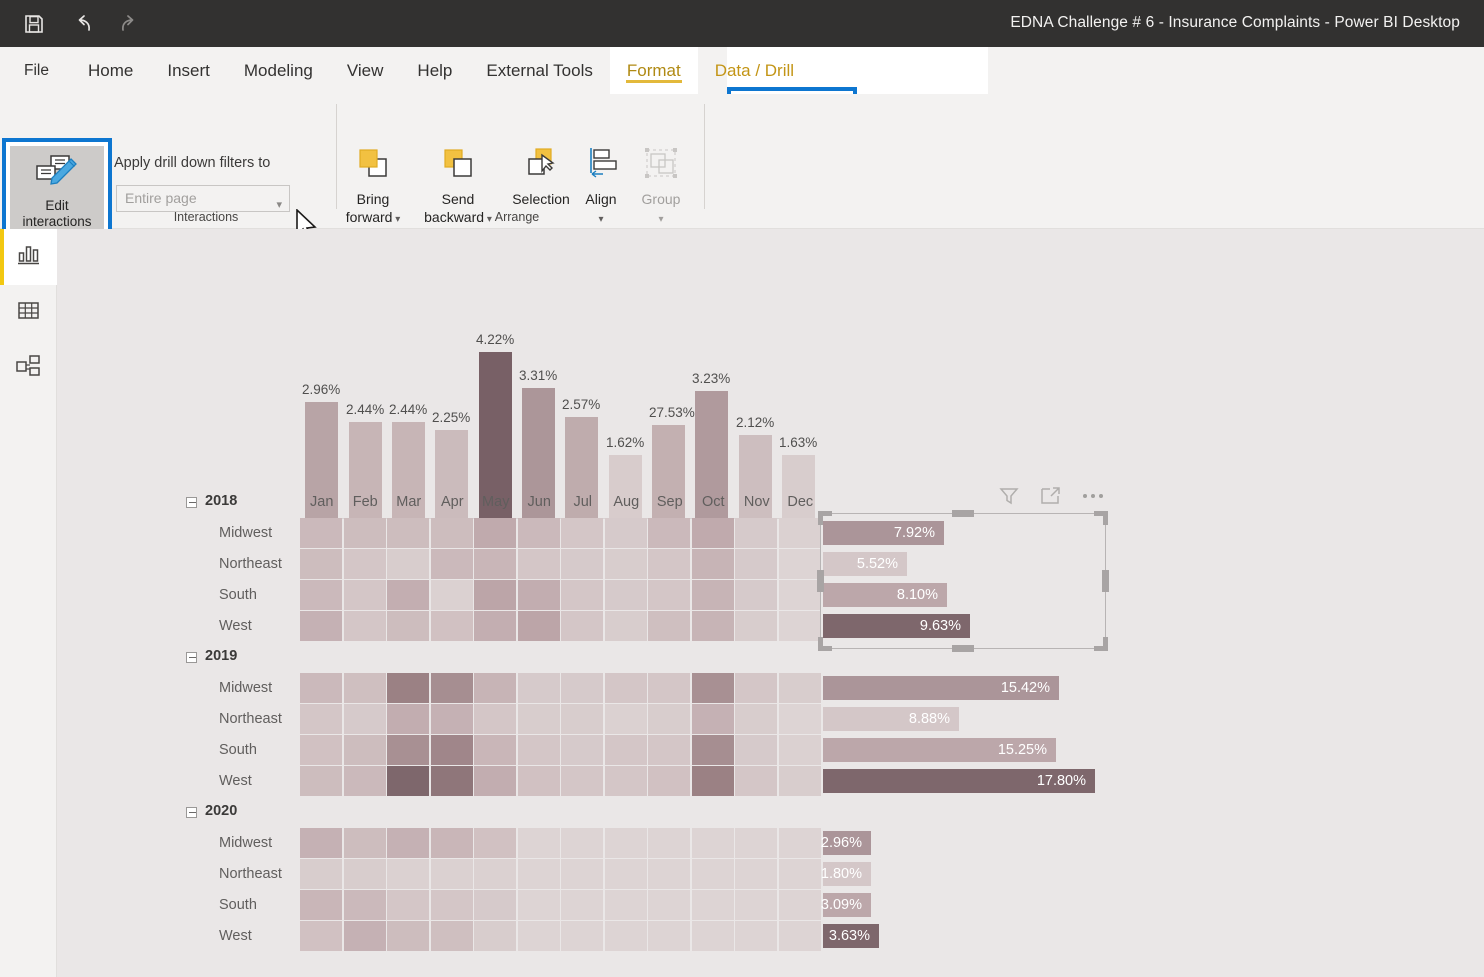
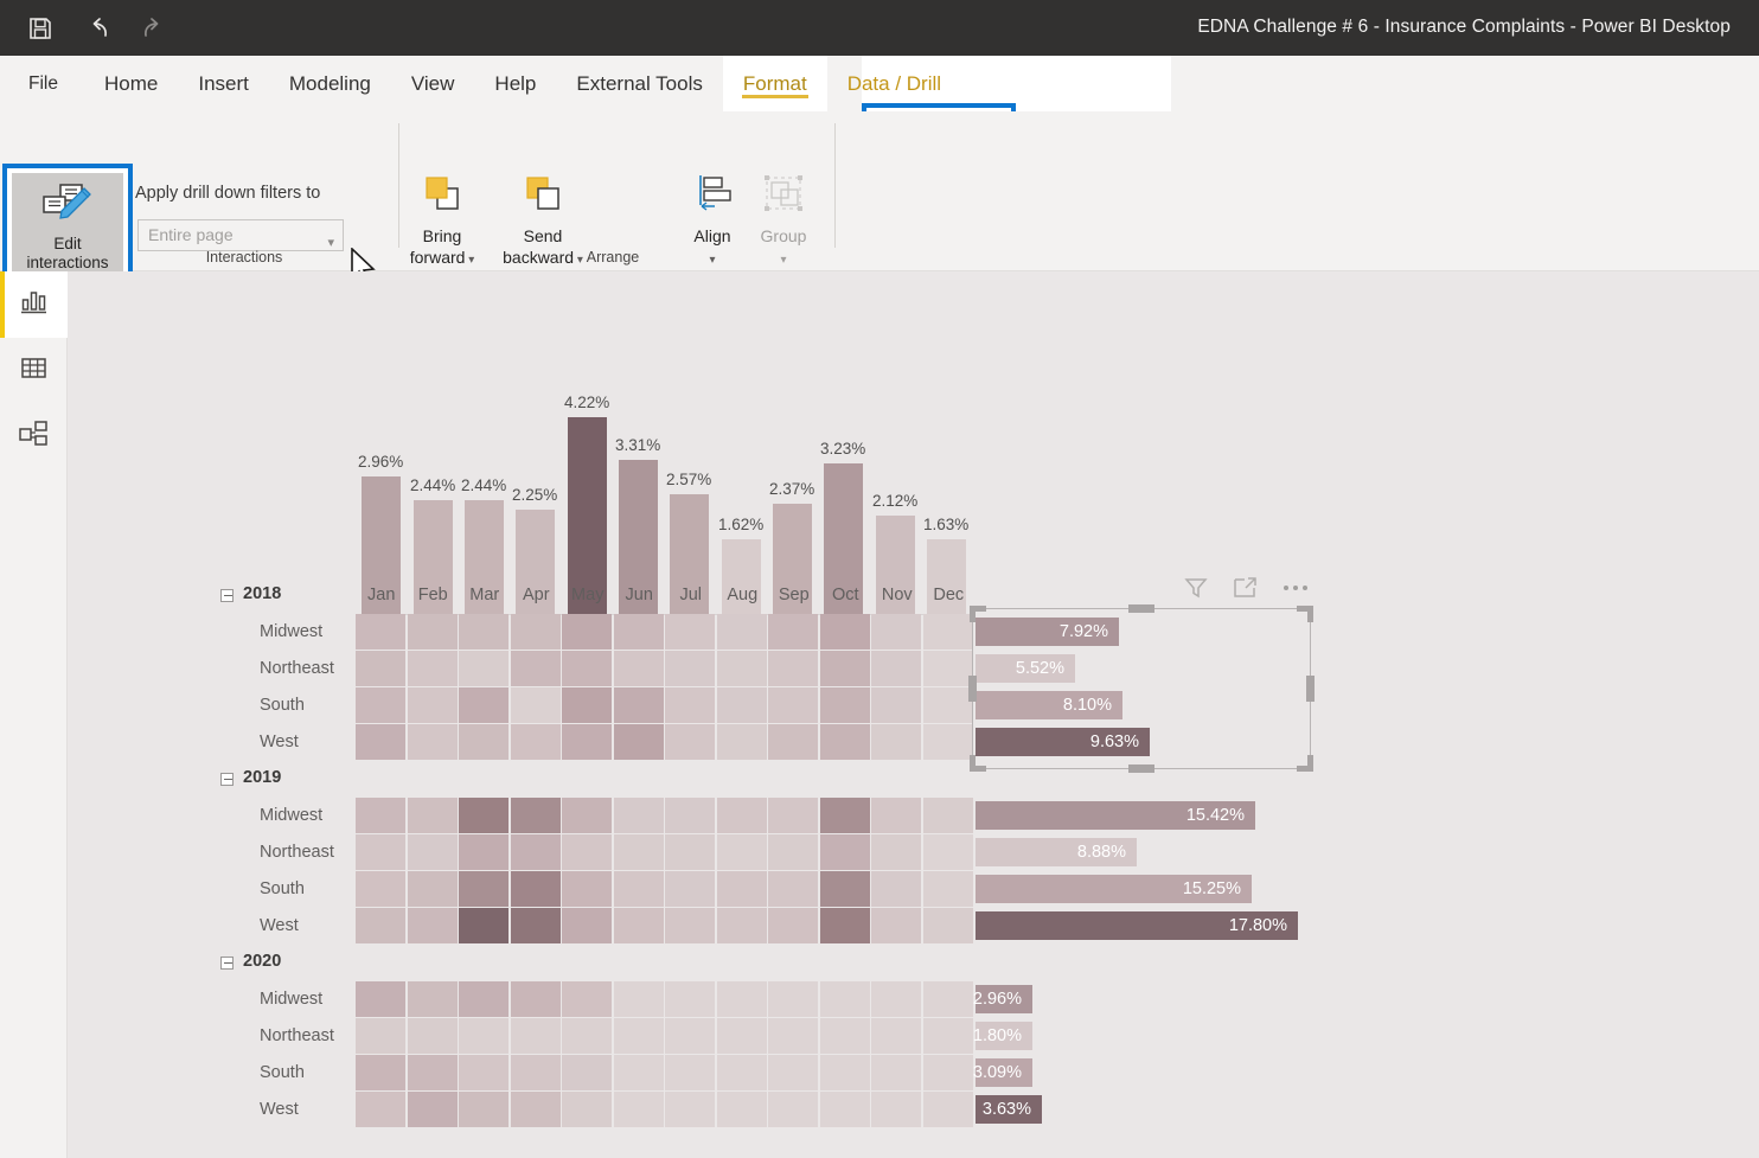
  EDNA Challenge # 6 - Insurance Complaints - Power BI Desktop
  File
  Home
  Insert
  Modeling
  View
  Help
  External Tools
  Format
  Data / Drill
  Edit
  interactions
  Apply drill down filters to
  Entire page
  ▾
  Interactions
  Bring
  forward ▾
  Send
  backward ▾
- Selection
  Align
  ▾
  Group
  ▾
  Arrange
  2.96%
  2.44%
  2.44%
  2.25%
  4.22%
  3.31%
  2.57%
  1.62%
- 27.53%
+ 2.37%
  3.23%
  2.12%
  1.63%
  Jan
  Feb
  Mar
  Apr
  May
  Jun
  Jul
  Aug
  Sep
  Oct
  Nov
  Dec
  2018
  Midwest
  Northeast
  South
  West
  2019
  Midwest
  Northeast
  South
  West
  2020
  Midwest
  Northeast
  South
  West
  7.92%
  5.52%
  8.10%
  9.63%
  15.42%
  8.88%
  15.25%
  17.80%
  2.96%
  1.80%
  3.09%
  3.63%
